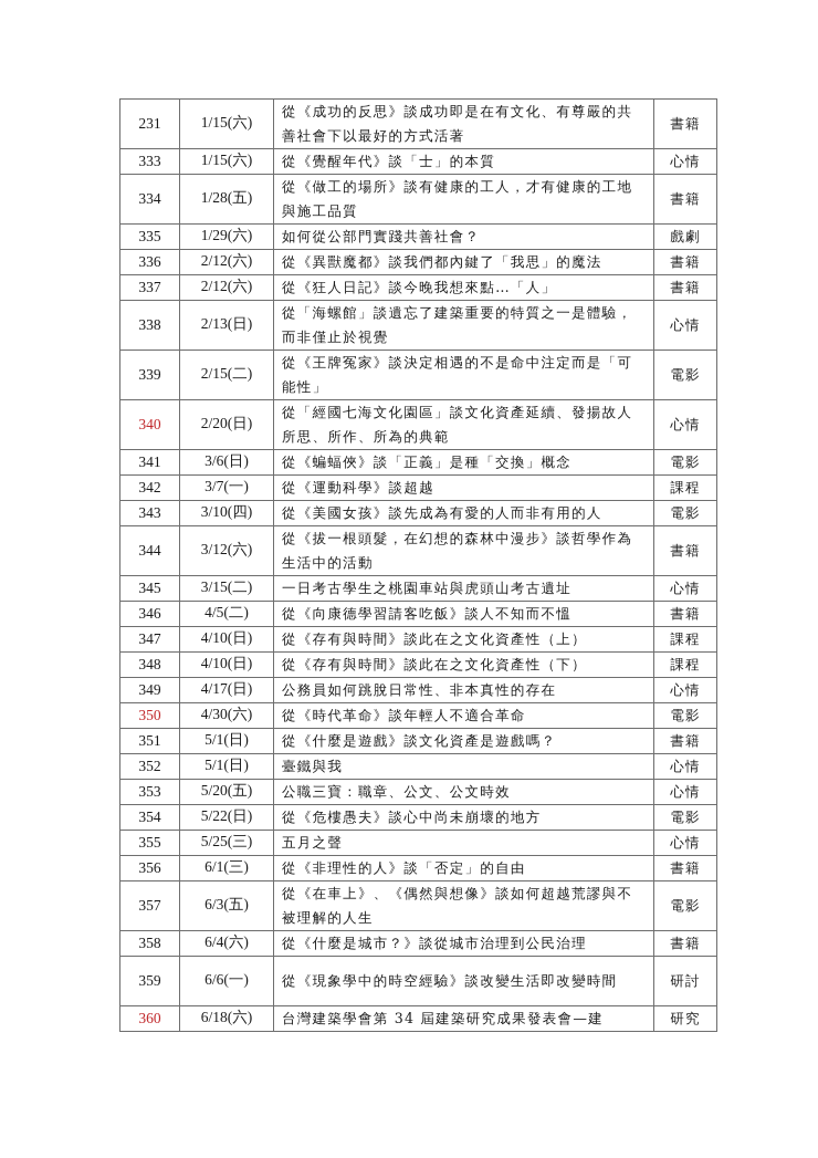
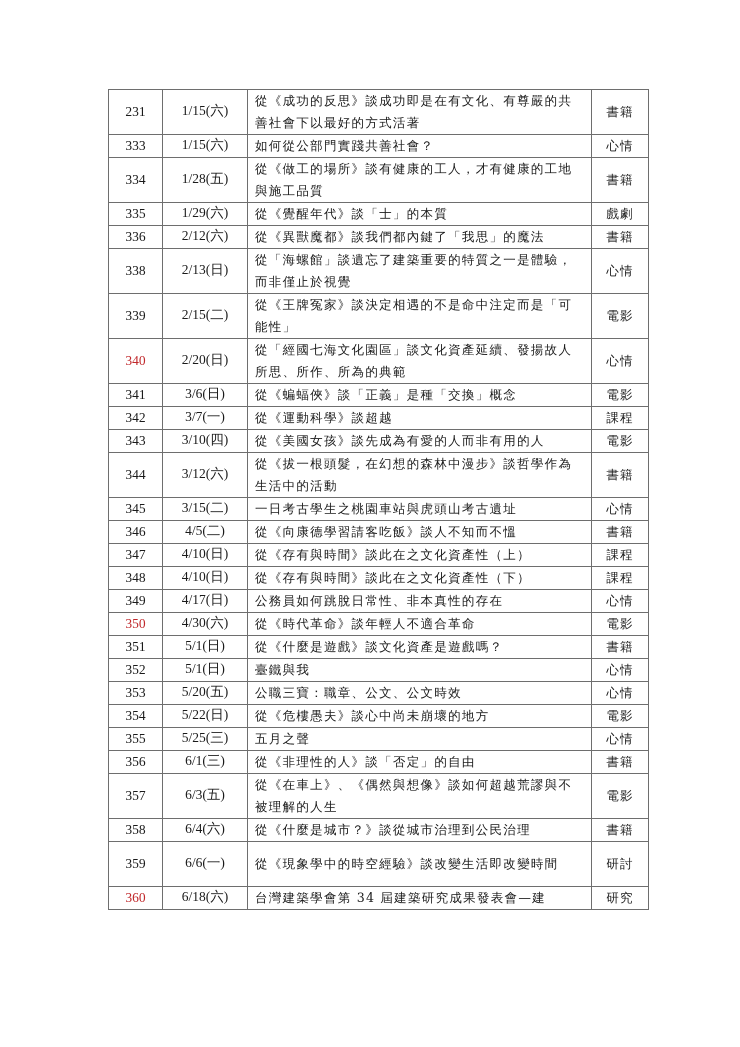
  231	1/15(六)	從《成功的反思》談成功即是在有文化、有尊嚴的共善社會下以最好的方式活著	書籍
- 333	1/15(六)	從《覺醒年代》談「士」的本質	心情
+ 333	1/15(六)	如何從公部門實踐共善社會？	心情
  334	1/28(五)	從《做工的場所》談有健康的工人，才有健康的工地與施工品質	書籍
- 335	1/29(六)	如何從公部門實踐共善社會？	戲劇
+ 335	1/29(六)	從《覺醒年代》談「士」的本質	戲劇
  336	2/12(六)	從《異獸魔都》談我們都內鍵了「我思」的魔法	書籍
- 337	2/12(六)	從《狂人日記》談今晚我想來點…「人」	書籍
  338	2/13(日)	從「海螺館」談遺忘了建築重要的特質之一是體驗，而非僅止於視覺	心情
  339	2/15(二)	從《王牌冤家》談決定相遇的不是命中注定而是「可能性」	電影
  340	2/20(日)	從「經國七海文化園區」談文化資產延續、發揚故人所思、所作、所為的典範	心情
  341	3/6(日)	從《蝙蝠俠》談「正義」是種「交換」概念	電影
  342	3/7(一)	從《運動科學》談超越	課程
  343	3/10(四)	從《美國女孩》談先成為有愛的人而非有用的人	電影
  344	3/12(六)	從《拔一根頭髮，在幻想的森林中漫步》談哲學作為生活中的活動	書籍
  345	3/15(二)	一日考古學生之桃園車站與虎頭山考古遺址	心情
  346	4/5(二)	從《向康德學習請客吃飯》談人不知而不慍	書籍
  347	4/10(日)	從《存有與時間》談此在之文化資產性（上）	課程
  348	4/10(日)	從《存有與時間》談此在之文化資產性（下）	課程
  349	4/17(日)	公務員如何跳脫日常性、非本真性的存在	心情
  350	4/30(六)	從《時代革命》談年輕人不適合革命	電影
  351	5/1(日)	從《什麼是遊戲》談文化資產是遊戲嗎？	書籍
  352	5/1(日)	臺鐵與我	心情
  353	5/20(五)	公職三寶：職章、公文、公文時效	心情
  354	5/22(日)	從《危樓愚夫》談心中尚未崩壞的地方	電影
  355	5/25(三)	五月之聲	心情
  356	6/1(三)	從《非理性的人》談「否定」的自由	書籍
  357	6/3(五)	從《在車上》、《偶然與想像》談如何超越荒謬與不被理解的人生	電影
  358	6/4(六)	從《什麼是城市？》談從城市治理到公民治理	書籍
  359	6/6(一)	從《現象學中的時空經驗》談改變生活即改變時間	研討
  360	6/18(六)	台灣建築學會第 34 屆建築研究成果發表會—建	研究
